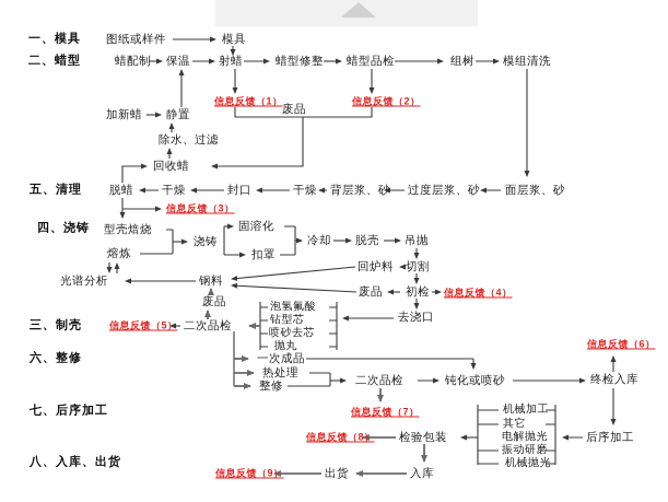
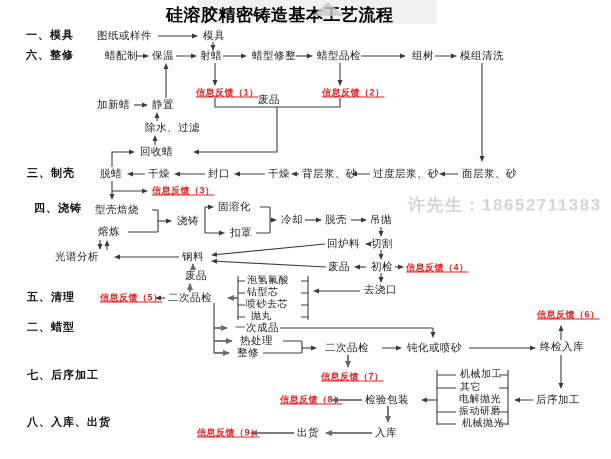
+ 许先生：18652711383
+ 硅溶胶精密铸造基本工艺流程
  一、模具
- 二、蜡型
+ 六、整修
- 五、清理
+ 三、制壳
  四、浇铸
- 三、制壳
+ 五、清理
- 六、整修
+ 二、蜡型
  七、后序加工
  八、入库、出货
  图纸或样件
  模具
  蜡配制
  保温
  射蜡
  蜡型修整
  蜡型品检
  组树
  模组清洗
  加新蜡
  静置
  除水、过滤
  回收蜡
  废品
  脱蜡
  干燥
  封口
  干燥
  背层浆、砂
  过度层浆、砂
  面层浆、砂
  型壳焙烧
  熔炼
  浇铸
  固溶化
  扣罩
  冷却
  脱壳
  吊抛
  回炉料
  切割
  废品
  初检
  去浇口
  光谱分析
  钢料
  废品
  二次品检
  一次成品
  热处理
  整修
  二次品检
  钝化或喷砂
  终检入库
  后序加工
  检验包装
  入库
  出货
  泡氢氟酸
  钻型芯
  喷砂去芯
  抛丸
  机械加工
  其它
  电解抛光
  振动研磨
  机械抛光
  信息反馈（1）
  信息反馈（2）
  信息反馈（3）
  信息反馈（4）
  信息反馈（5）
  信息反馈（6）
  信息反馈（7）
  信息反馈（8）
  信息反馈（9）
